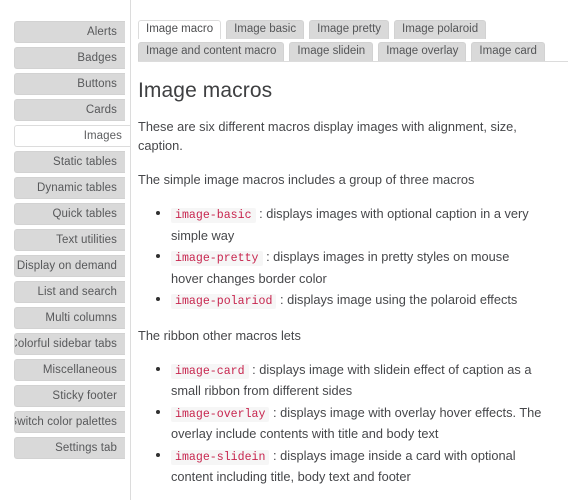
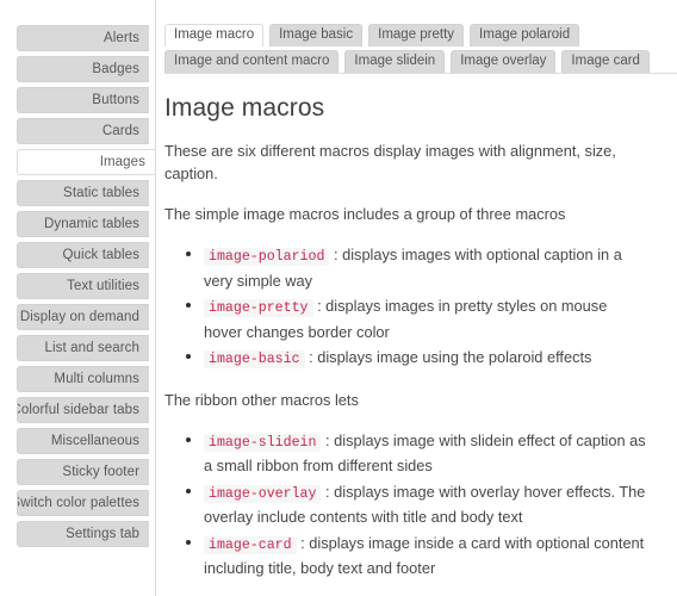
  Alerts
  Badges
  Buttons
  Cards
  Images
  Static tables
  Dynamic tables
  Quick tables
  Text utilities
  Display on demand
  List and search
  Multi columns
  olorful sidebar tabs
  Miscellaneous
  Sticky footer
  witch color palettes
  Settings tab
  Image macro
  Image basic
  Image pretty
  Image polaroid
  Image and content macro
  Image slidein
  Image overlay
  Image card
  Image macros
  These are six different macros display images with alignment, size, caption.
  The simple image macros includes a group of three macros
- image-basic : displays images with optional caption in a very simple way
+ image-polariod : displays images with optional caption in a very simple way
  image-pretty : displays images in pretty styles on mouse hover changes border color
- image-polariod : displays image using the polaroid effects
+ image-basic : displays image using the polaroid effects
  The ribbon other macros lets
- image-card : displays image with slidein effect of caption as a small ribbon from different sides
+ image-slidein : displays image with slidein effect of caption as a small ribbon from different sides
  image-overlay : displays image with overlay hover effects. The overlay include contents with title and body text
- image-slidein : displays image inside a card with optional content including title, body text and footer
+ image-card : displays image inside a card with optional content including title, body text and footer
